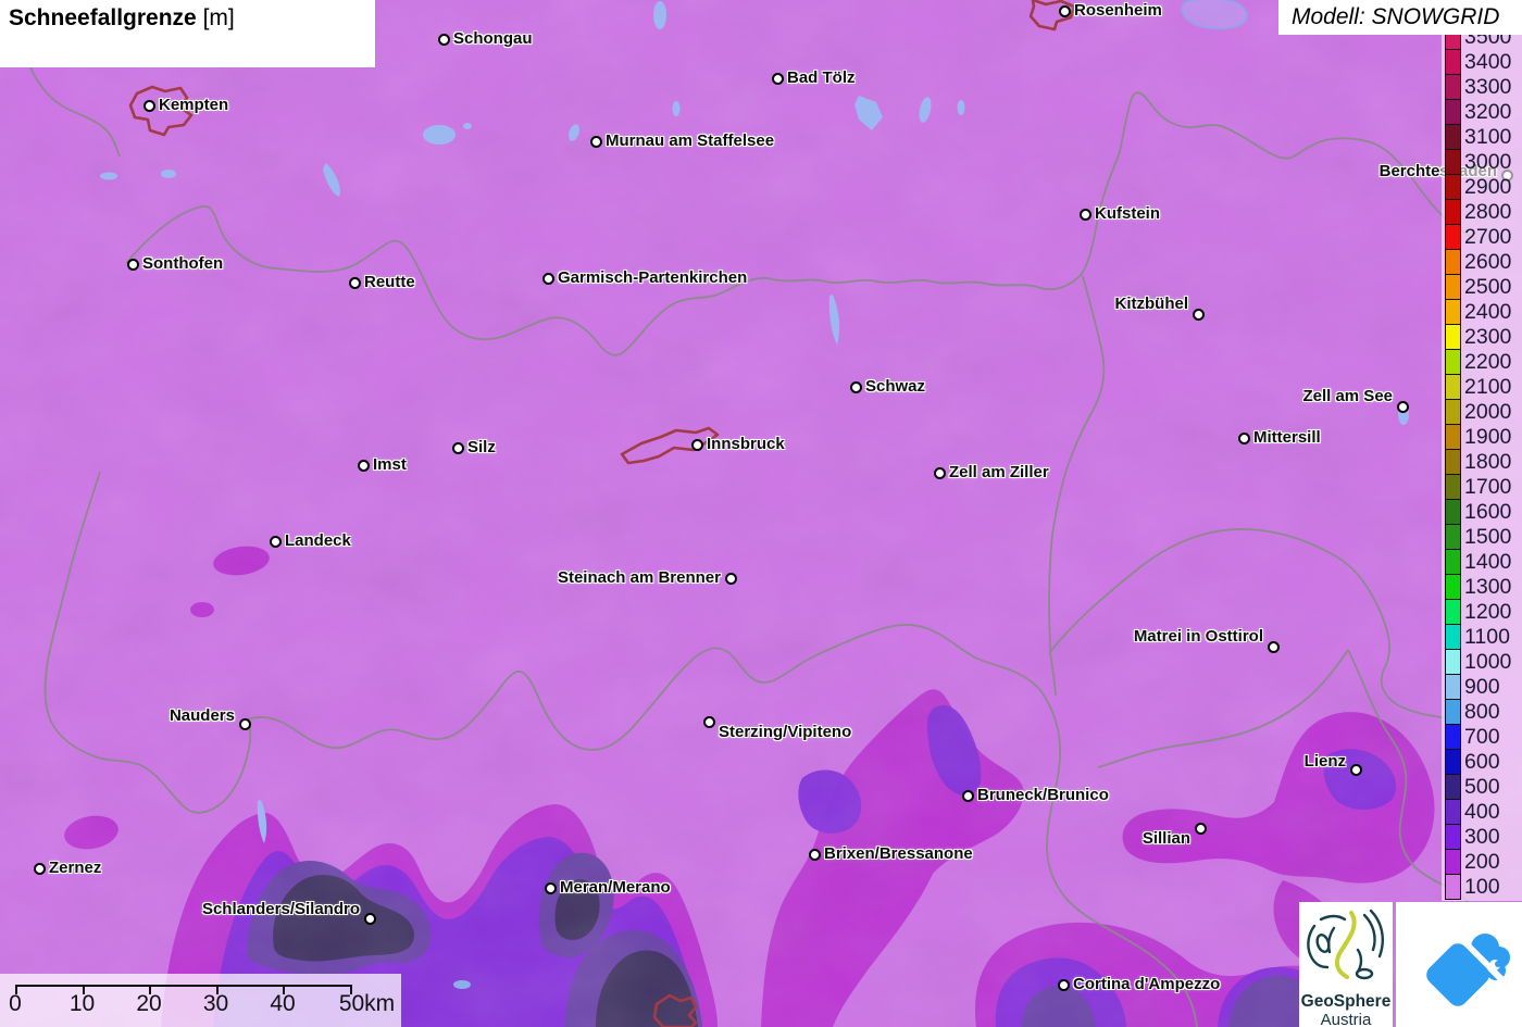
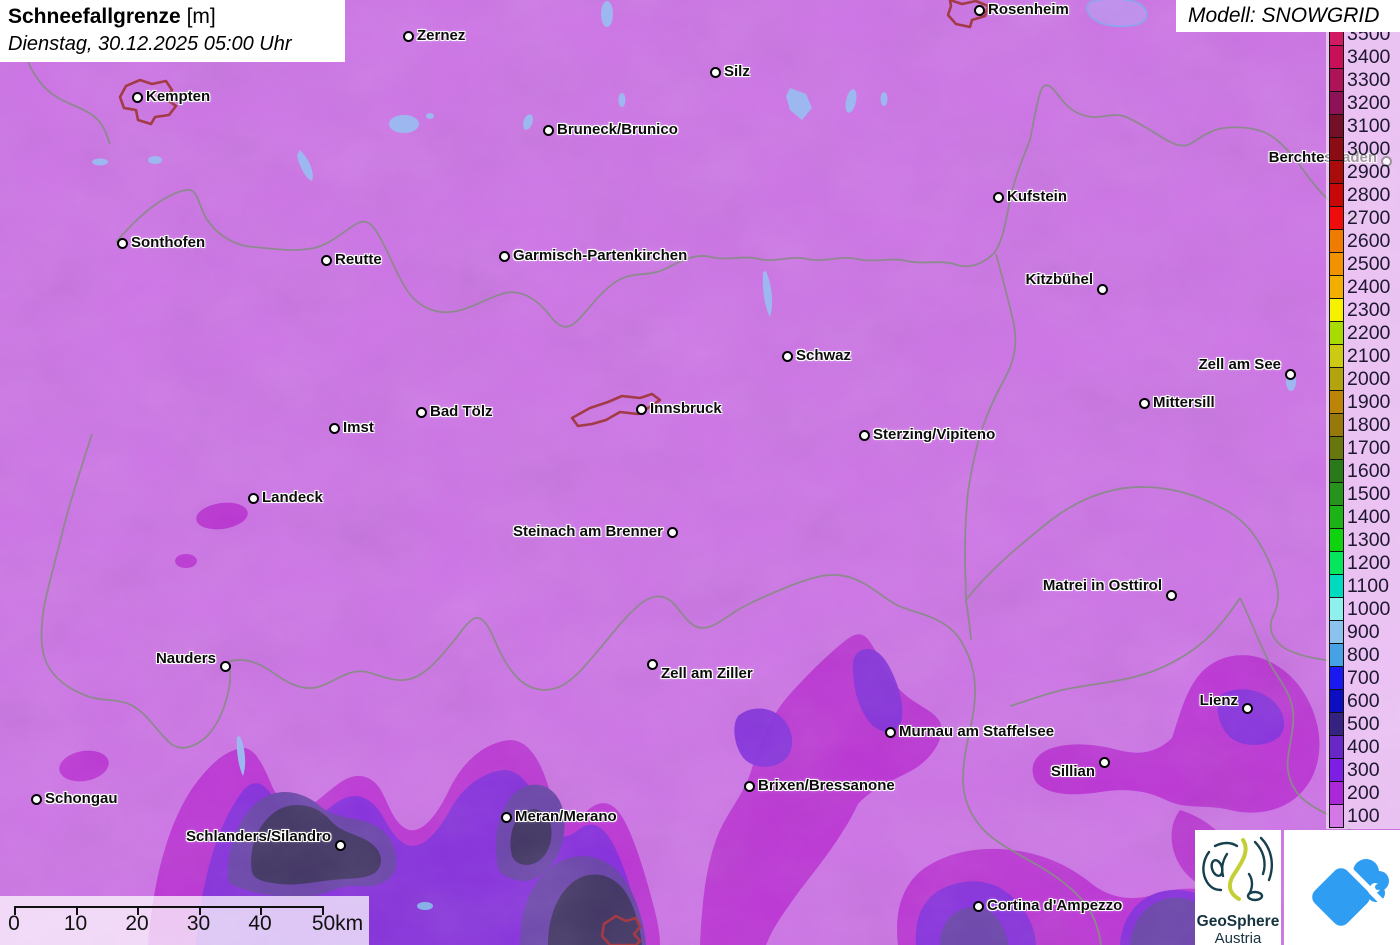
- Schongau
+ Zernez
  Rosenheim
- Bad Tölz
+ Silz
  Kempten
- Murnau am Staffelsee
+ Bruneck/Brunico
  Berchteaden
  Kufstein
  Sonthofen
  Reutte
  Garmisch-Partenkirchen
  Kitzbühel
  Schwaz
  Zell am See
- Silz
+ Bad Tölz
  Innsbruck
  Mittersill
  Imst
- Zell am Ziller
+ Sterzing/Vipiteno
  Landeck
  Steinach am Brenner
  Matrei in Osttirol
  Nauders
- Sterzing/Vipiteno
+ Zell am Ziller
  Lienz
- Bruneck/Brunico
+ Murnau am Staffelsee
  Sillian
  Brixen/Bressanone
- Zernez
+ Schongau
  Meran/Merano
  Schlanders/Silandro
  Cortina d'Ampezzo
  Schneefallgrenze [m]
+ Dienstag, 30.12.2025 05:00 Uhr
  Modell: SNOWGRID
  3500
  3400
  3300
  3200
  3100
  3000
  2900
  2800
  2700
  2600
  2500
  2400
  2300
  2200
  2100
  2000
  1900
  1800
  1700
  1600
  1500
  1400
  1300
  1200
  1100
  1000
  900
  800
  700
  600
  500
  400
  300
  200
  100
  0
  10
  20
  30
  40
  50km
  GeoSphere
  Austria
